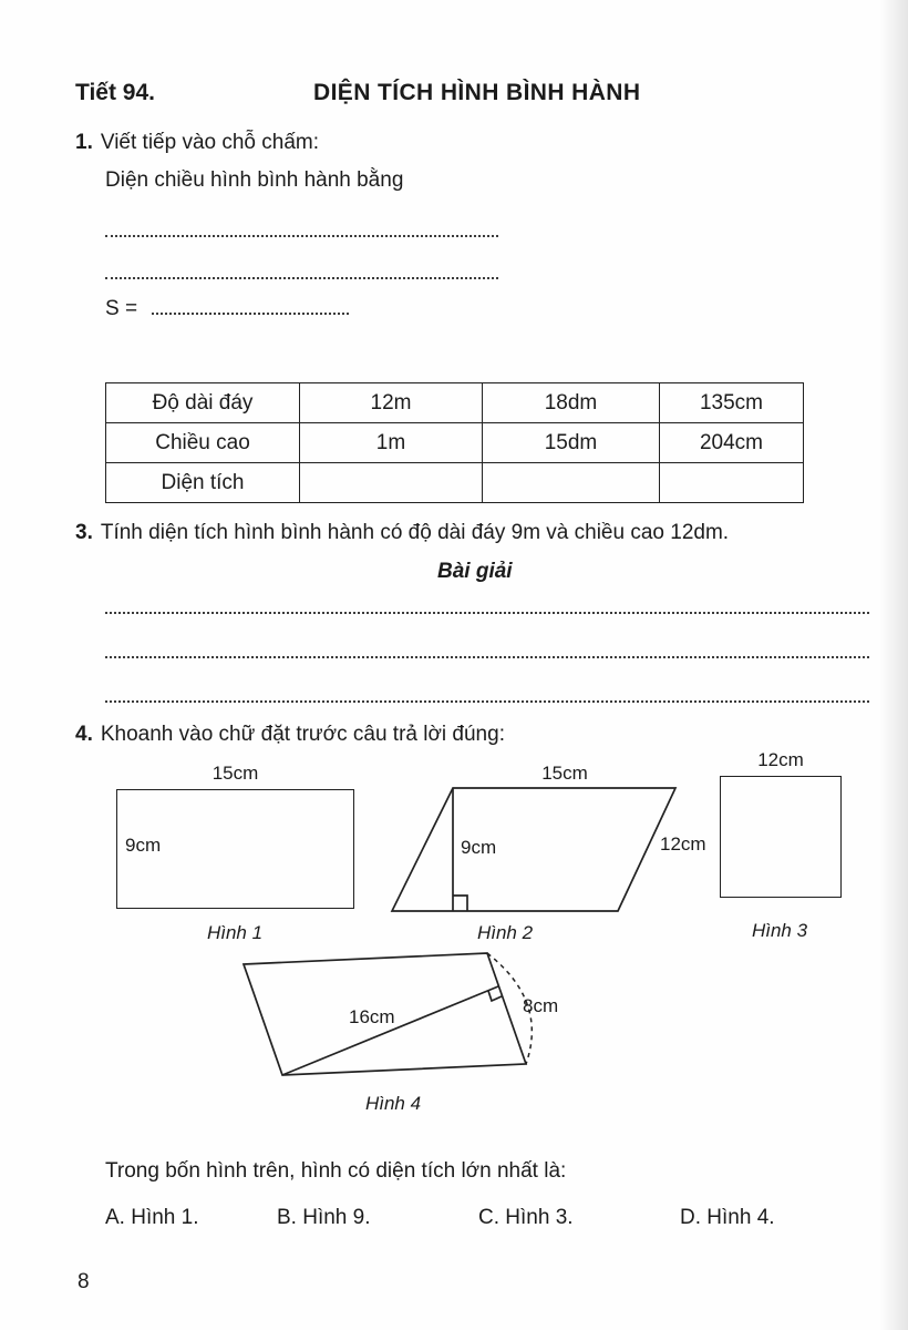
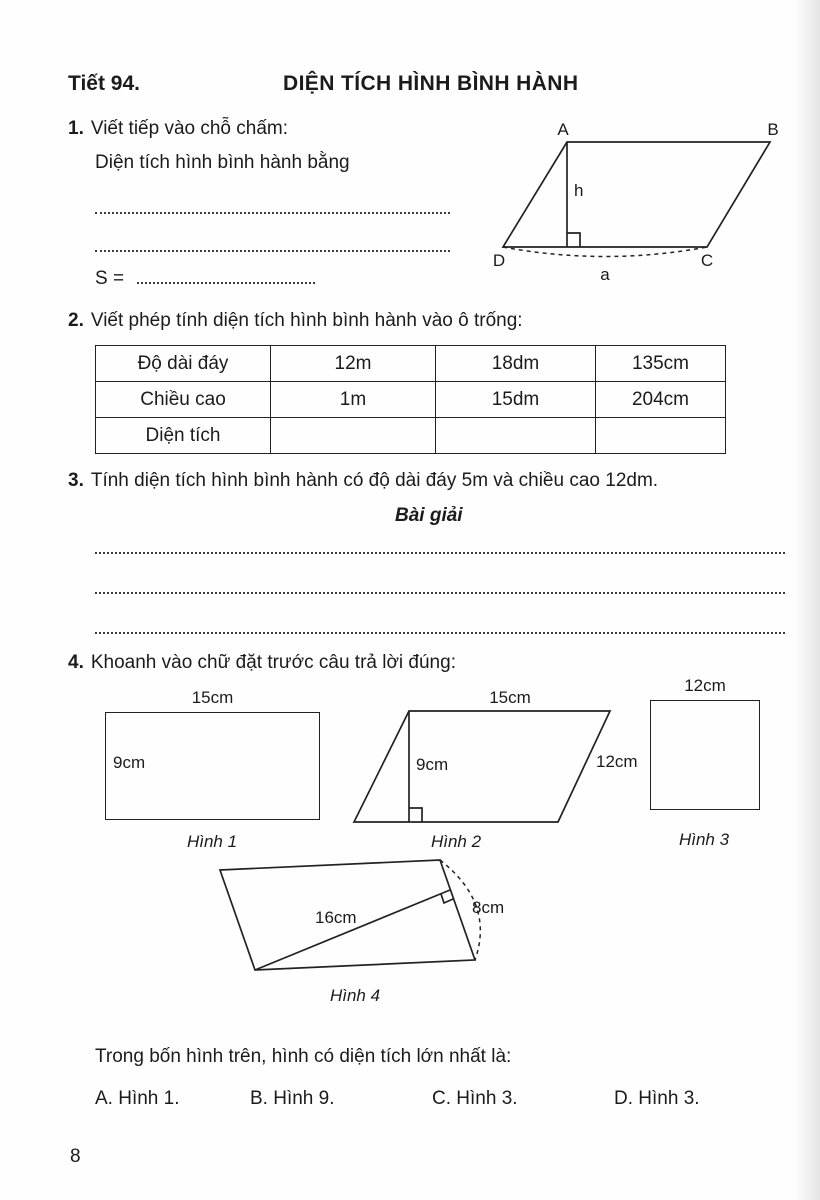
  Tiết 94.
  DIỆN TÍCH HÌNH BÌNH HÀNH
  1. Viết tiếp vào chỗ chấm:
- Diện chiều hình bình hành bằng
+ Diện tích hình bình hành bằng
  S =
+ A
+ B
+ C
+ D
+ h
+ a
+ 2. Viết phép tính diện tích hình bình hành vào ô trống:
  Độ dài đáy	12m	18dm	135cm
  Chiều cao	1m	15dm	204cm
  Diện tích
- 3. Tính diện tích hình bình hành có độ dài đáy 9m và chiều cao 12dm.
+ 3. Tính diện tích hình bình hành có độ dài đáy 5m và chiều cao 12dm.
  Bài giải
  4. Khoanh vào chữ đặt trước câu trả lời đúng:
  15cm
  9cm
  Hình 1
  15cm
  9cm
  Hình 2
  12cm
  12cm
  Hình 3
  16cm
  8cm
  Hình 4
  Trong bốn hình trên, hình có diện tích lớn nhất là:
  A. Hình 1.
  B. Hình 9.
  C. Hình 3.
- D. Hình 4.
+ D. Hình 3.
  8
